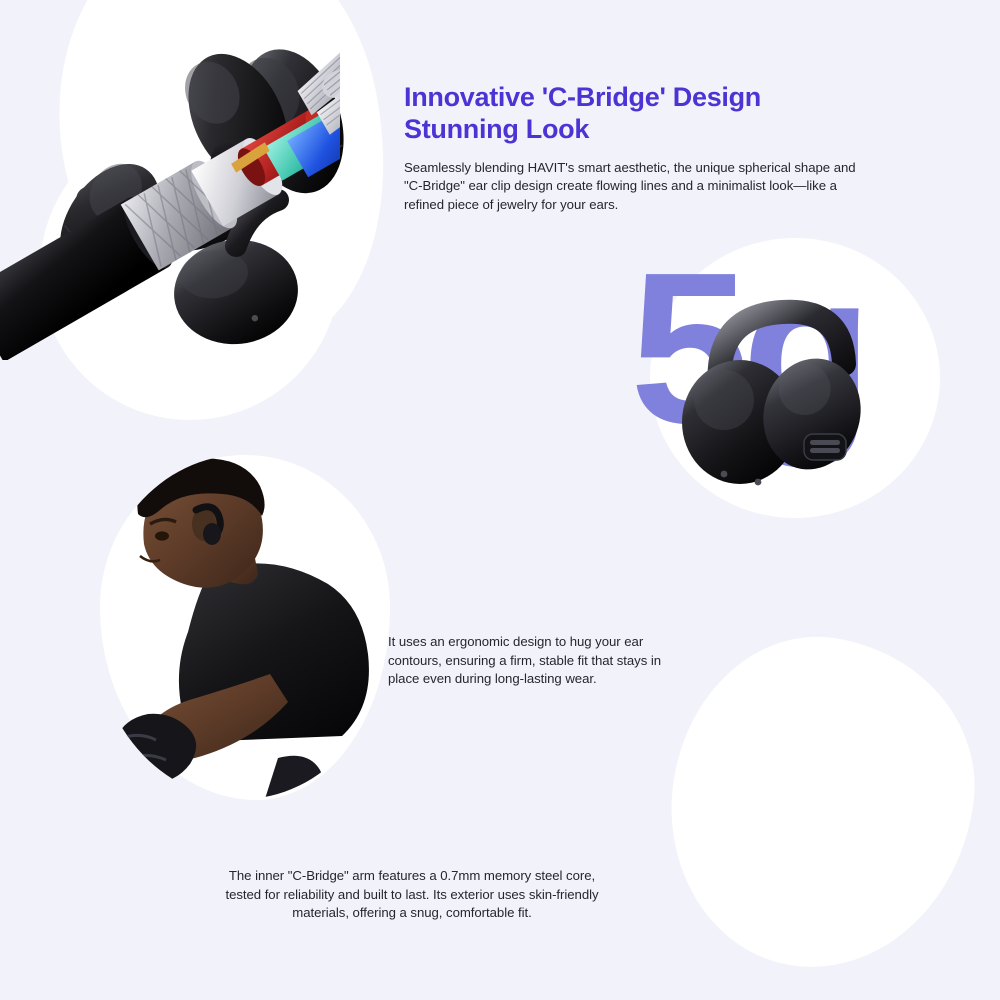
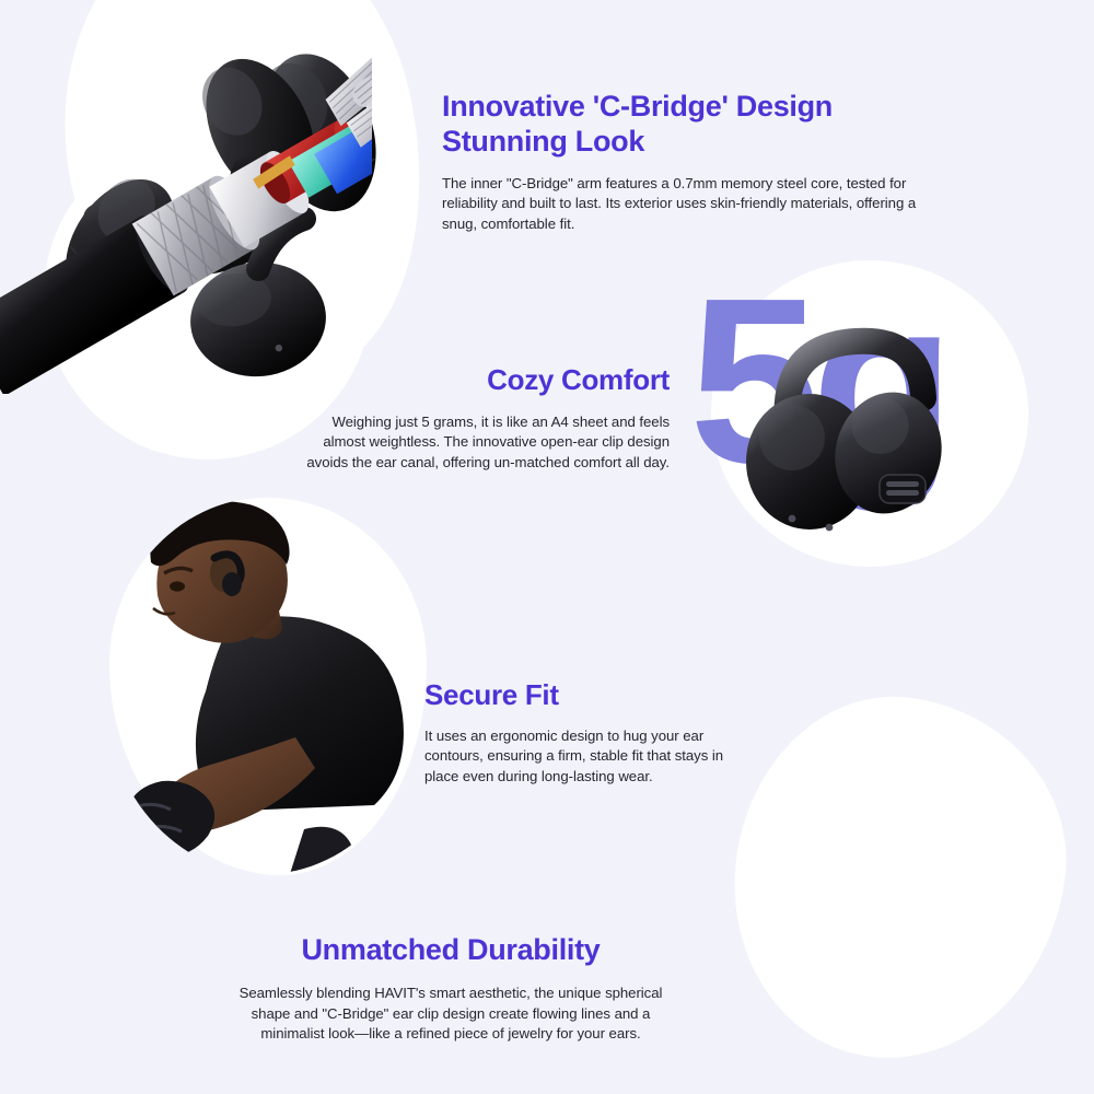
  5g
  Innovative 'C-Bridge' Design Stunning Look
- Seamlessly blending HAVIT's smart aesthetic, the unique spherical shape and "C-Bridge" ear clip design create flowing lines and a minimalist look—like a refined piece of jewelry for your ears.
+ The inner "C-Bridge" arm features a 0.7mm memory steel core, tested for reliability and built to last. Its exterior uses skin-friendly materials, offering a snug, comfortable fit.
+ Cozy Comfort
+ Weighing just 5 grams, it is like an A4 sheet and feels almost weightless. The innovative open-ear clip design avoids the ear canal, offering un-matched comfort all day.
+ Secure Fit
  It uses an ergonomic design to hug your ear contours, ensuring a firm, stable fit that stays in place even during long-lasting wear.
+ Unmatched Durability
- The inner "C-Bridge" arm features a 0.7mm memory steel core, tested for reliability and built to last. Its exterior uses skin-friendly materials, offering a snug, comfortable fit.
+ Seamlessly blending HAVIT's smart aesthetic, the unique spherical shape and "C-Bridge" ear clip design create flowing lines and a minimalist look—like a refined piece of jewelry for your ears.
